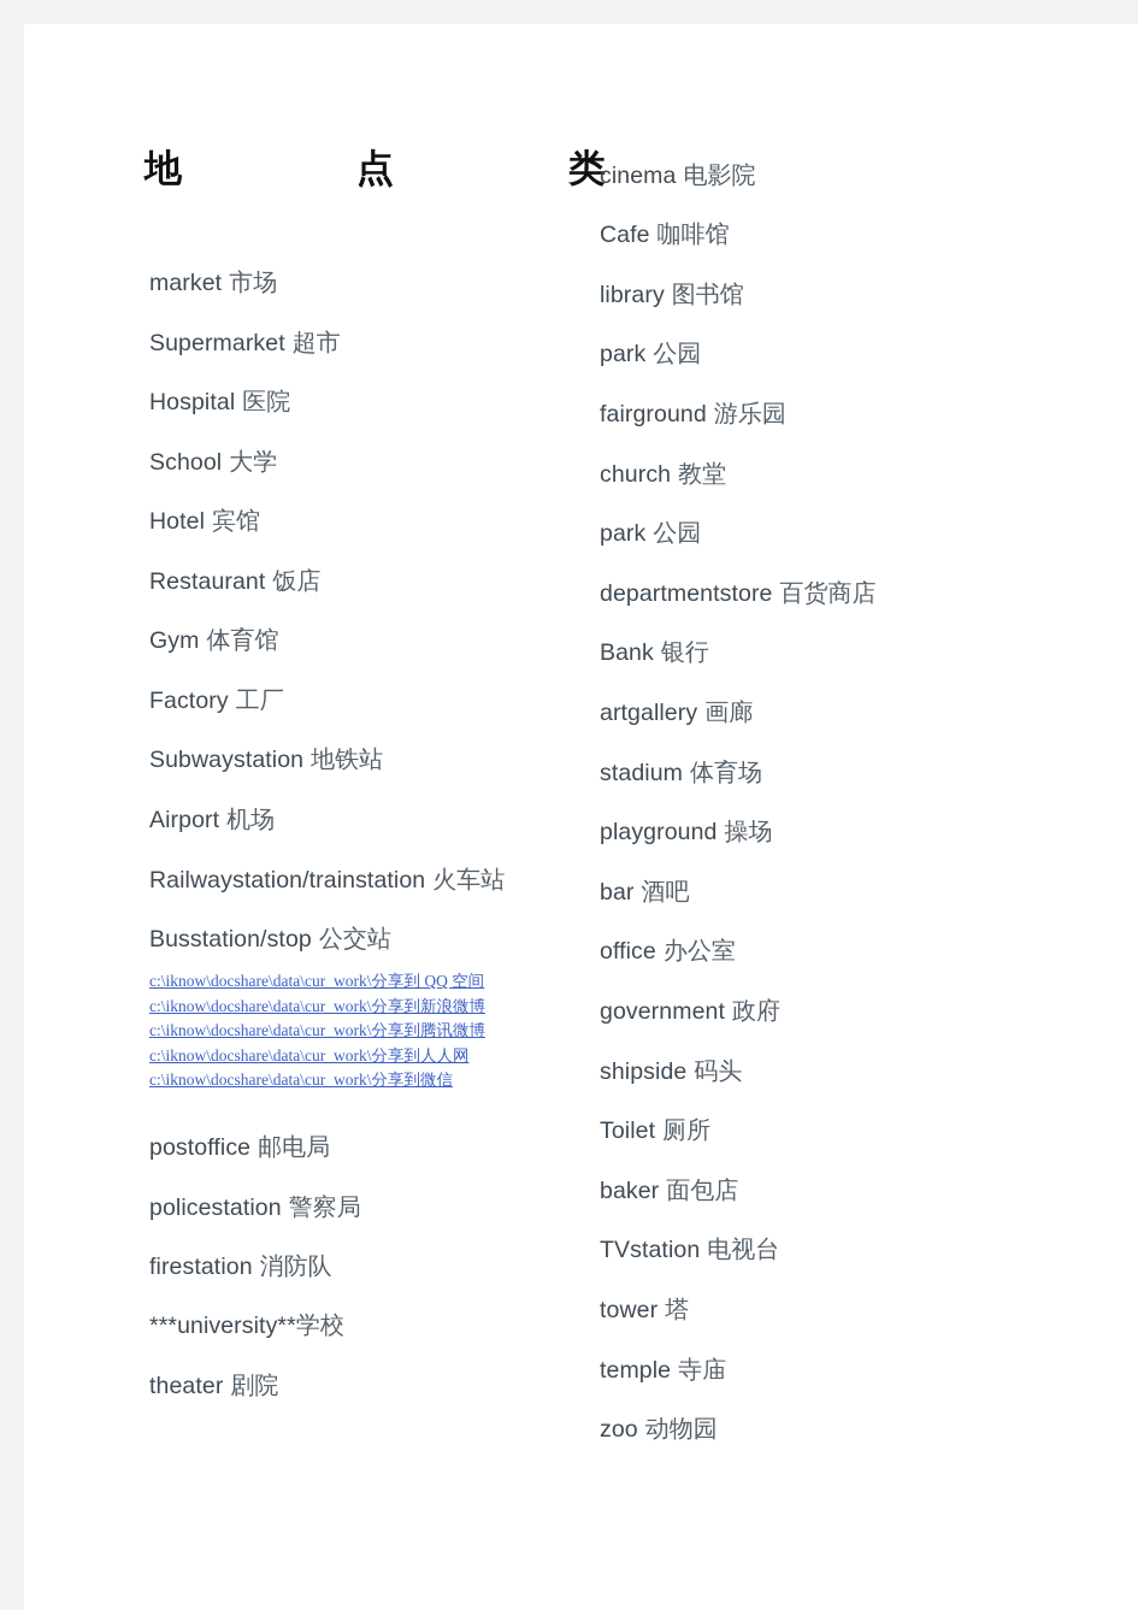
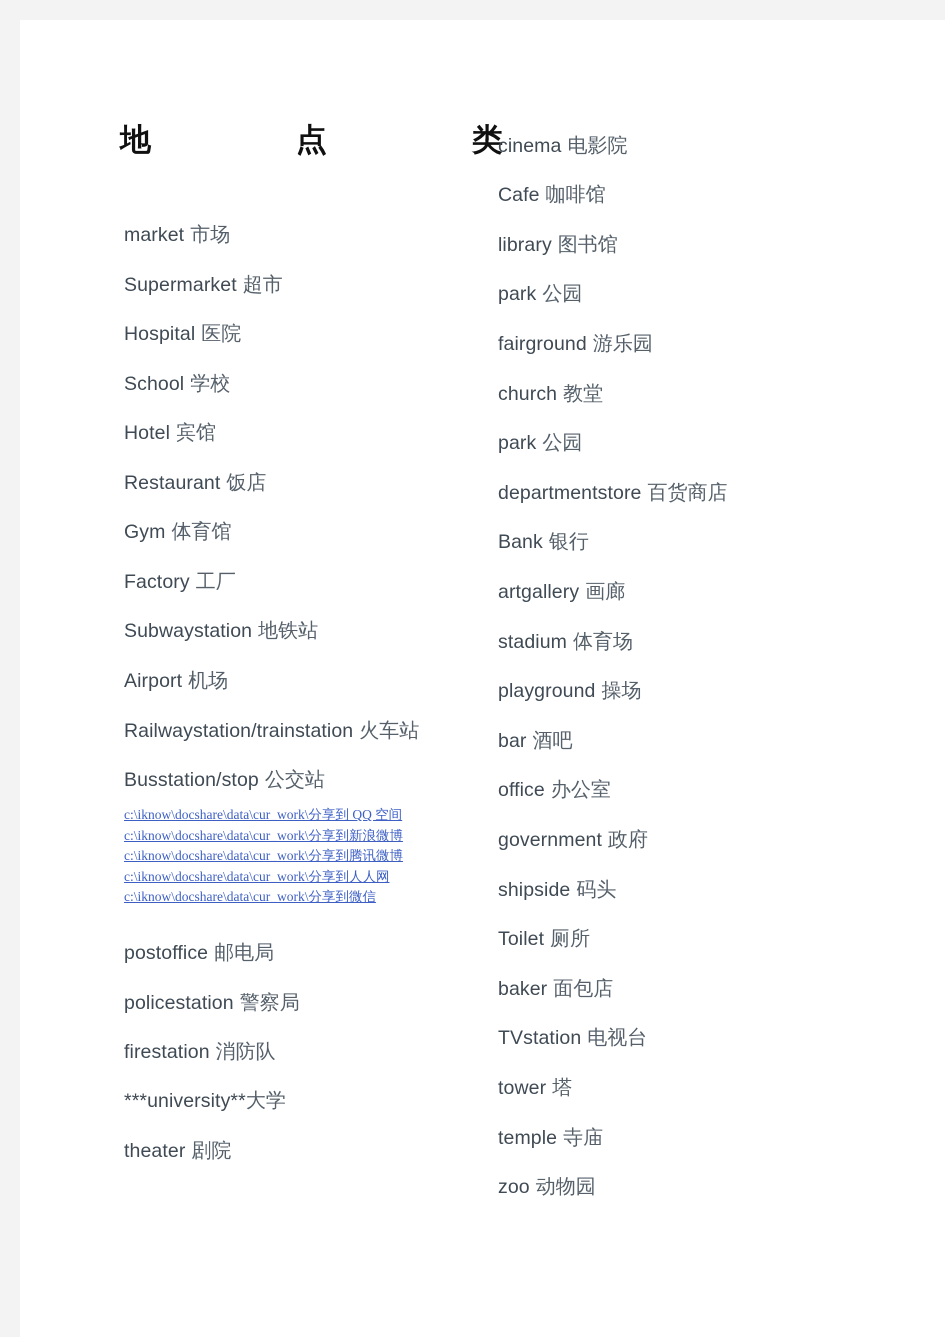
  地 点 类
  market 市场
  Supermarket 超市
  Hospital 医院
- School 大学
+ School 学校
  Hotel 宾馆
  Restaurant 饭店
  Gym 体育馆
  Factory 工厂
  Subwaystation 地铁站
  Airport 机场
  Railwaystation/trainstation 火车站
  Busstation/stop 公交站
  postoffice 邮电局
  policestation 警察局
  firestation 消防队
- ***university**学校
+ ***university**大学
  theater 剧院
  c:\iknow\docshare\data\cur_work\分享到 QQ 空间
  c:\iknow\docshare\data\cur_work\分享到新浪微博
  c:\iknow\docshare\data\cur_work\分享到腾讯微博
  c:\iknow\docshare\data\cur_work\分享到人人网
  c:\iknow\docshare\data\cur_work\分享到微信
  cinema 电影院
  Cafe 咖啡馆
  library 图书馆
  park 公园
  fairground 游乐园
  church 教堂
  park 公园
  departmentstore 百货商店
  Bank 银行
  artgallery 画廊
  stadium 体育场
  playground 操场
  bar 酒吧
  office 办公室
  government 政府
  shipside 码头
  Toilet 厕所
  baker 面包店
  TVstation 电视台
  tower 塔
  temple 寺庙
  zoo 动物园
